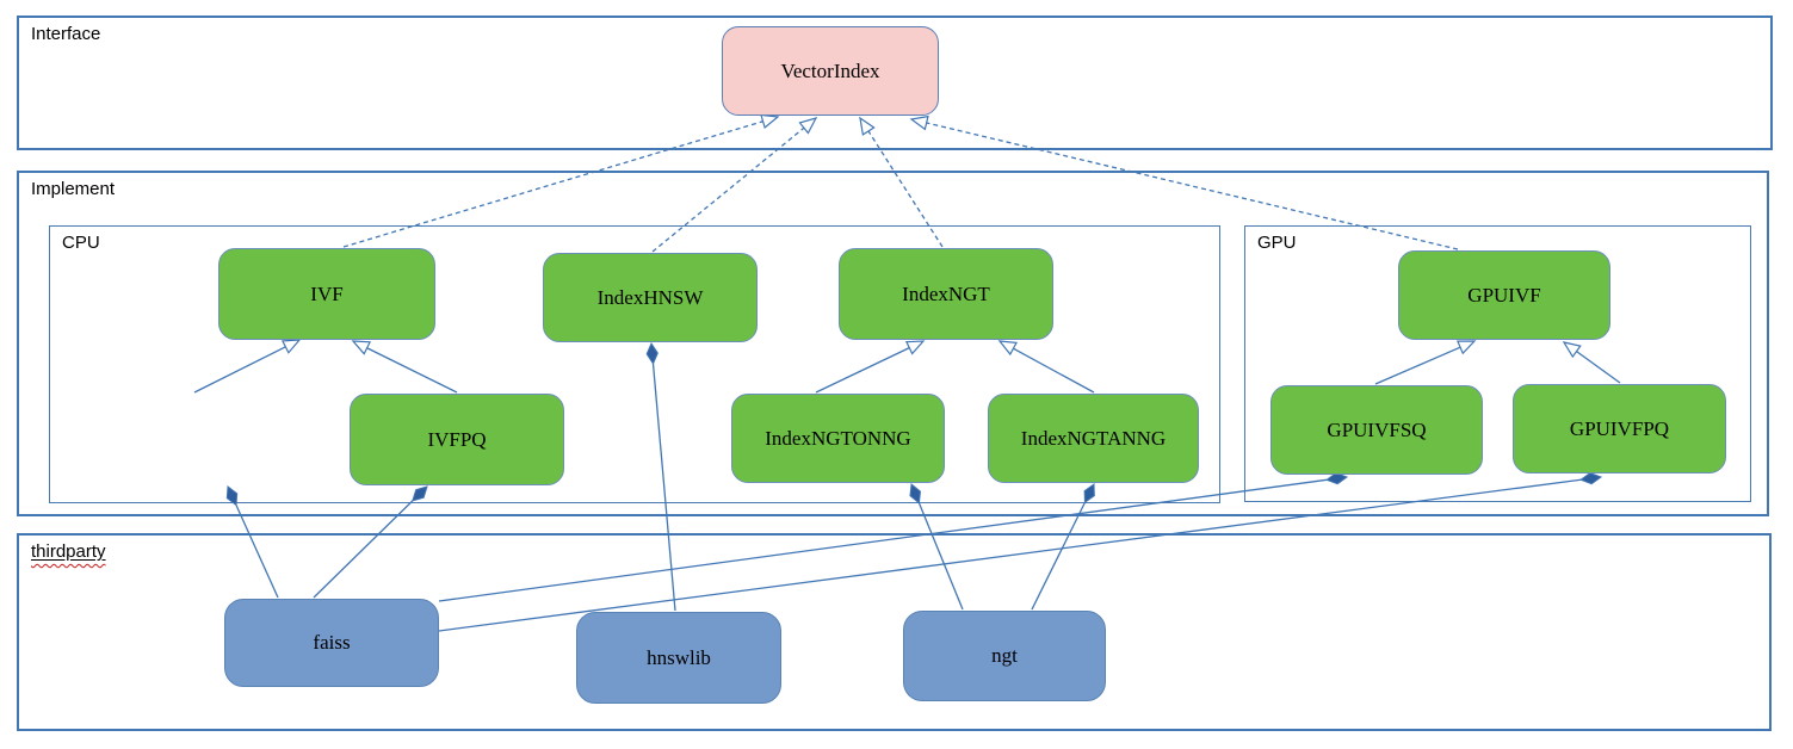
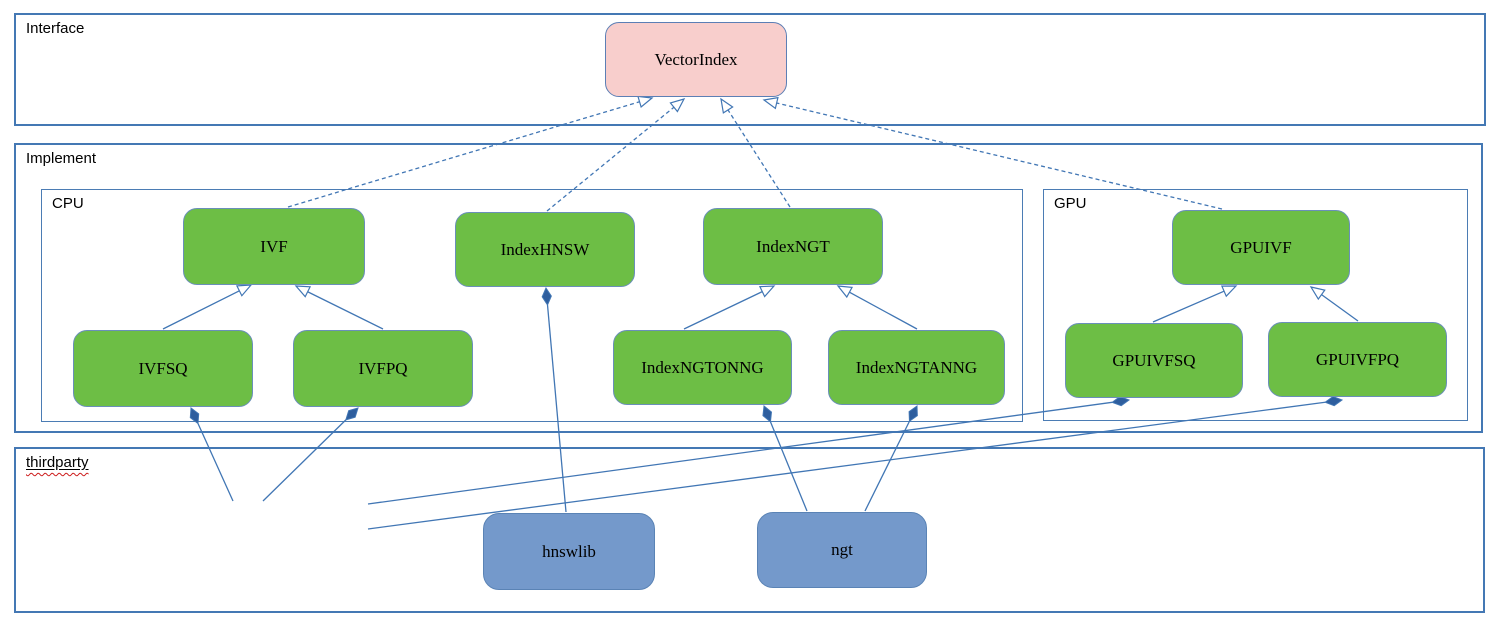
  Interface
  Implement
  CPU
  GPU
  thirdparty
  VectorIndex
  IVF
  IndexHNSW
  IndexNGT
+ IVFSQ
  IVFPQ
  IndexNGTONNG
  IndexNGTANNG
  GPUIVF
  GPUIVFSQ
  GPUIVFPQ
- faiss
  hnswlib
  ngt
